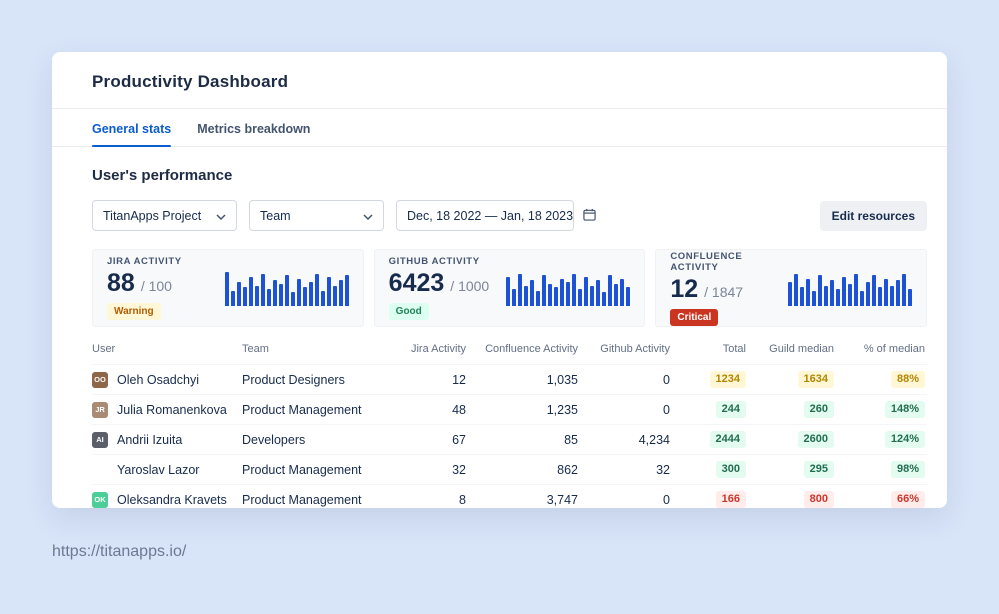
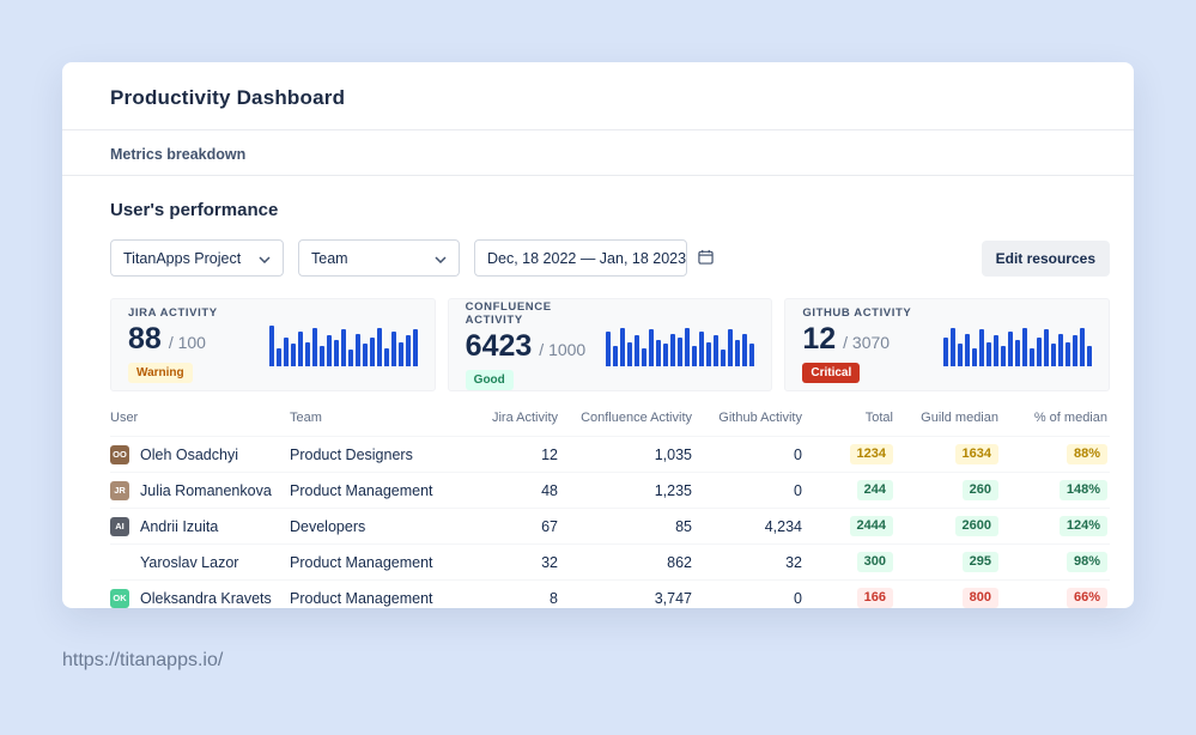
  Productivity Dashboard
- General stats
  Metrics breakdown
  User's performance
  TitanApps Project
  Team
  Dec, 18 2022 — Jan, 18 2023
  Edit resources
  JIRA ACTIVITY
  88
  / 100
  Warning
- GITHUB ACTIVITY
+ CONFLUENCE ACTIVITY
  6423
  / 1000
  Good
- CONFLUENCE ACTIVITY
+ GITHUB ACTIVITY
  12
- / 1847
+ / 3070
  Critical
  User
  Team
  Jira Activity
  Confluence Activity
  Github Activity
  Total
  Guild median
  % of median
  OO
  Oleh Osadchyi
  Product Designers
  12
  1,035
  0
  1234
  1634
  88%
  JR
  Julia Romanenkova
  Product Management
  48
  1,235
  0
  244
  260
  148%
  AI
  Andrii Izuita
  Developers
  67
  85
  4,234
  2444
  2600
  124%
  Yaroslav Lazor
  Product Management
  32
  862
  32
  300
  295
  98%
  OK
  Oleksandra Kravets
  Product Management
  8
  3,747
  0
  166
  800
  66%
  https://titanapps.io/
